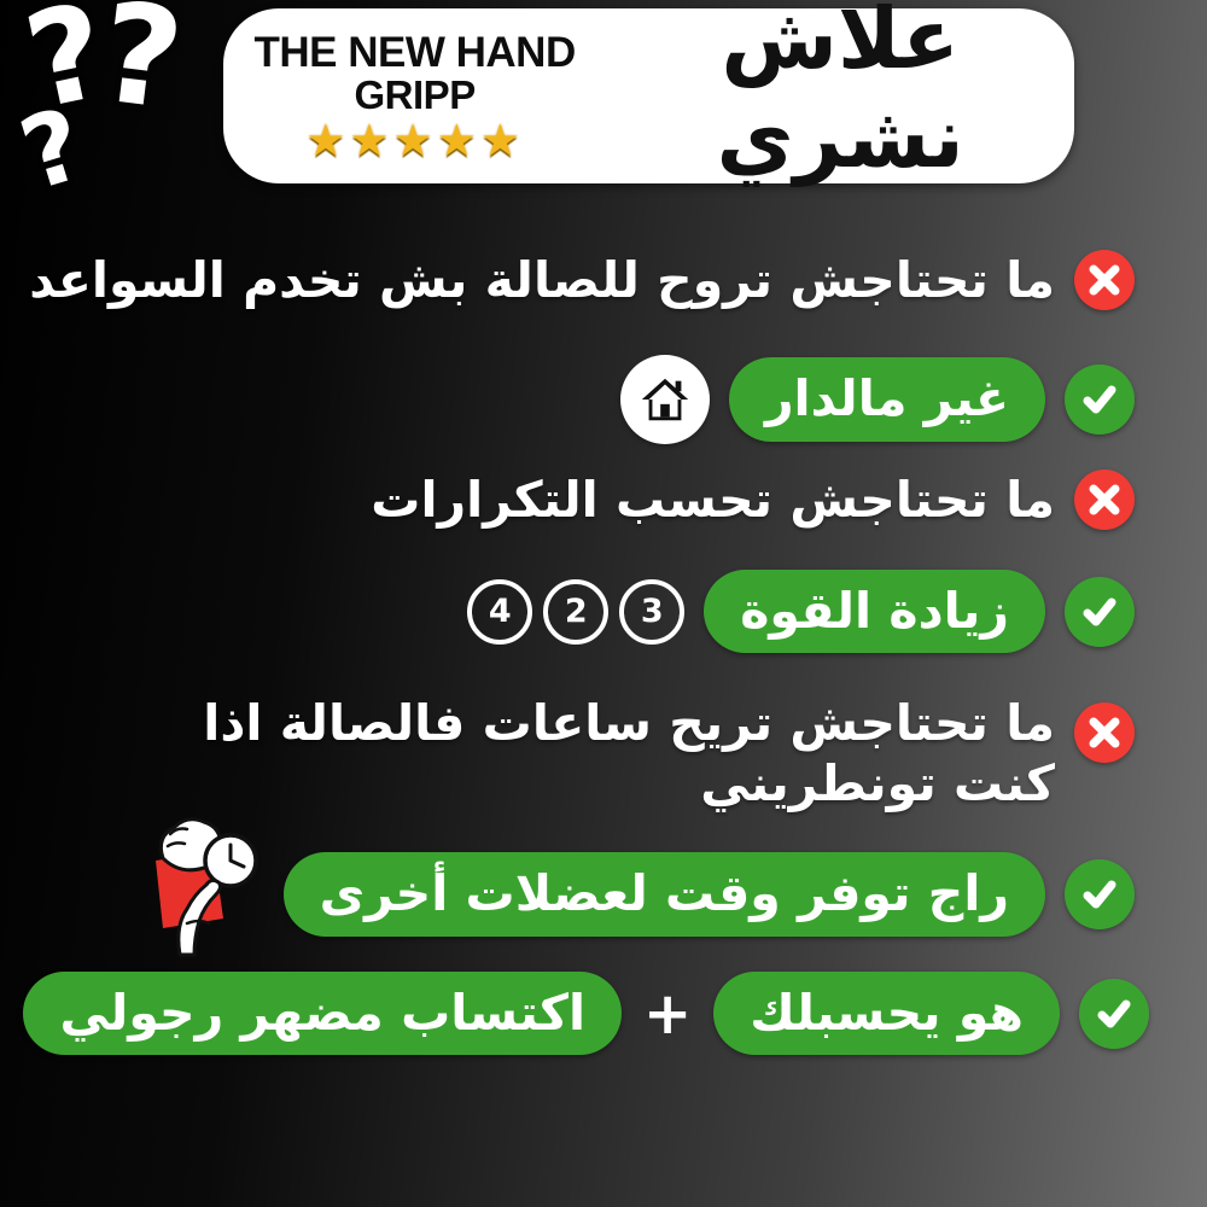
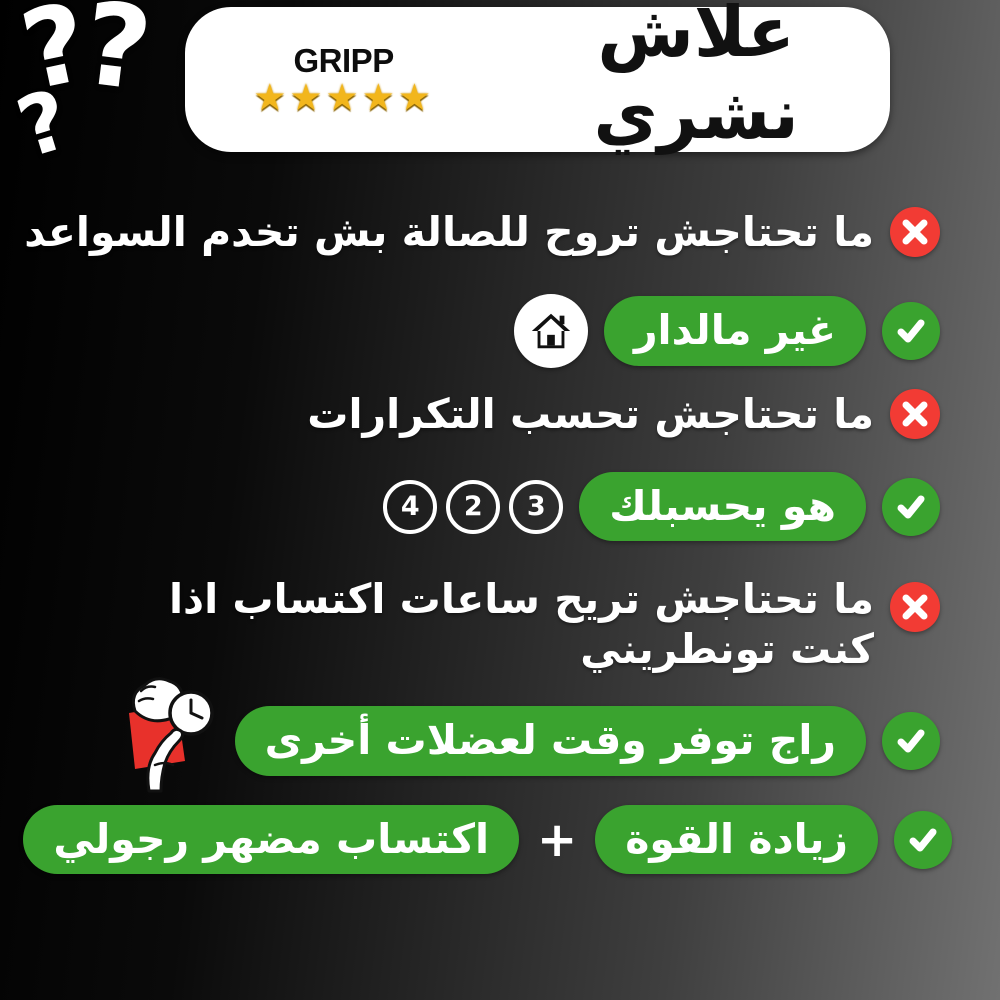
- THE NEW HAND
  GRIPP
  ★★★★★
  علاش نشري
  ما تحتاجش تروح للصالة بش تخدم السواعد
  غير مالدار
  ما تحتاجش تحسب التكرارات
- زيادة القوة
+ هو يحسبلك
  4
  2
  3
- ما تحتاجش تريح ساعات فالصالة اذا كنت تونطريني
+ ما تحتاجش تريح ساعات اكتساب اذا كنت تونطريني
  راج توفر وقت لعضلات أخرى
- هو يحسبلك
+ زيادة القوة
  +
  اكتساب مضهر رجولي
